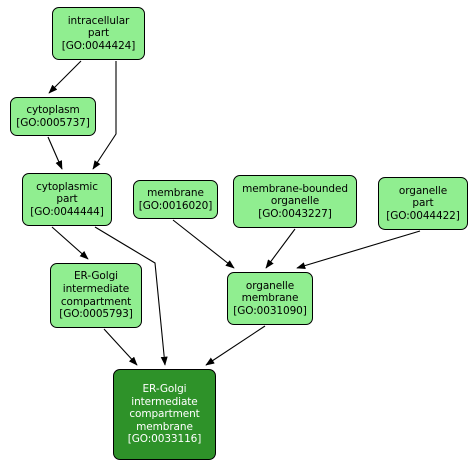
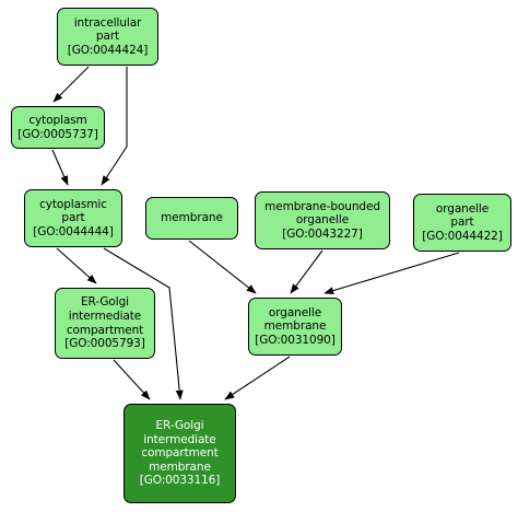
  intracellular
  part
  [GO:0044424]
  cytoplasm
  [GO:0005737]
  cytoplasmic
  part
  [GO:0044444]
  membrane
- [GO:0016020]
  membrane-bounded
  organelle
  [GO:0043227]
  organelle
  part
  [GO:0044422]
  ER-Golgi
  intermediate
  compartment
  [GO:0005793]
  organelle
  membrane
  [GO:0031090]
  ER-Golgi
  intermediate
  compartment
  membrane
  [GO:0033116]
